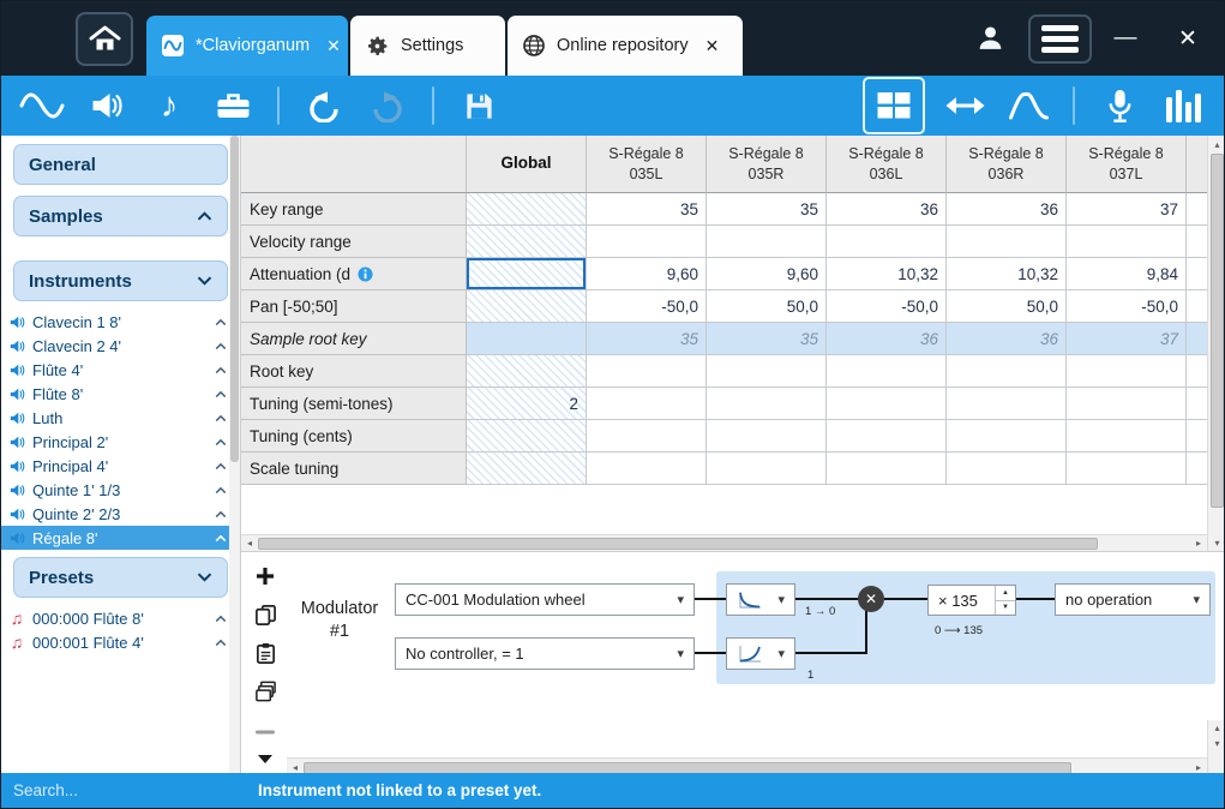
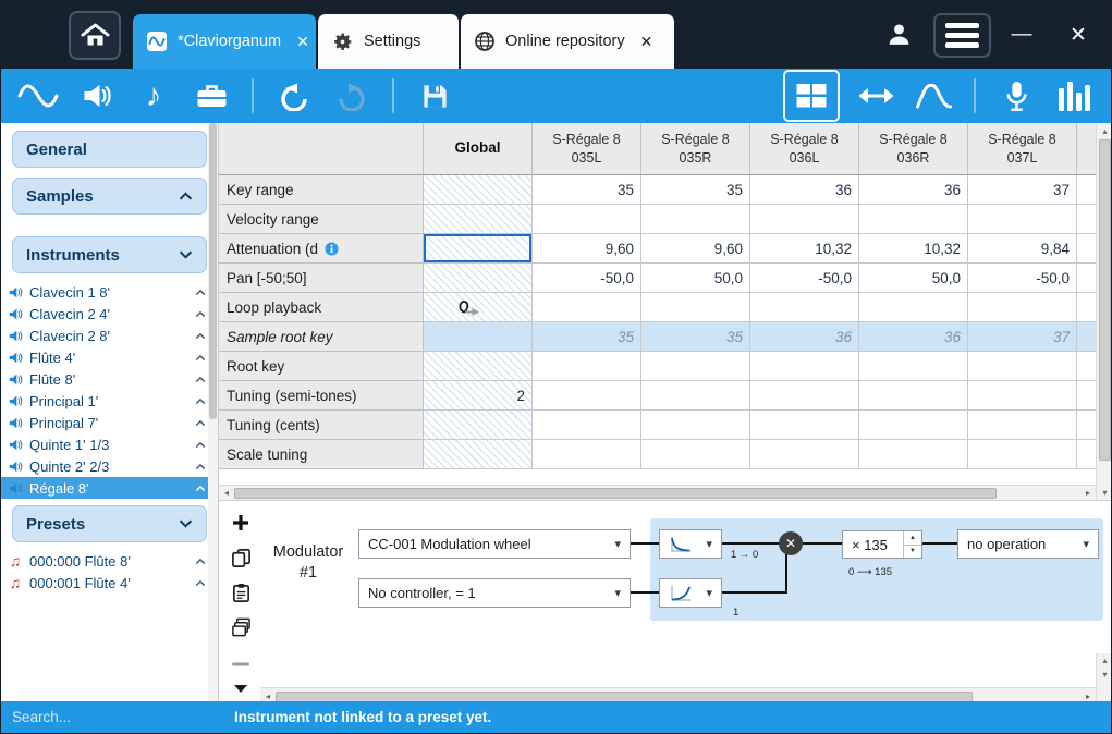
  *Claviorganum
  ✕
  Settings
  Online repository
  ✕
  —
  ✕
  ♪
  General
  Samples
  Instruments
  Clavecin 1 8'
  Clavecin 2 4'
+ Clavecin 2 8'
  Flûte 4'
  Flûte 8'
- Luth
- Principal 2'
+ Principal 1'
- Principal 4'
+ Principal 7'
  Quinte 1' 1/3
  Quinte 2' 2/3
  Régale 8'
  Presets
  ♫
  000:000 Flûte 8'
  ♫
  000:001 Flûte 4'
  Global
  S-Régale 8
  035L
  S-Régale 8
  035R
  S-Régale 8
  036L
  S-Régale 8
  036R
  S-Régale 8
  037L
  Key range
  35
  35
  36
  36
  37
  Velocity range
  Attenuation (d
  9,60
  9,60
  10,32
  10,32
  9,84
  Pan [-50;50]
  -50,0
  50,0
  -50,0
  50,0
  -50,0
+ Loop playback
  Sample root key
  35
  35
  36
  36
  37
  Root key
  Tuning (semi-tones)
  2
  Tuning (cents)
  Scale tuning
  ◂
  ▸
  ▴
  ▾
  Modulator #1
  CC-001 Modulation wheel
  No controller, = 1
  1 → 0
  1
  × 135
  0 ⟶ 135
  no operation
  ◂
  ▸
  ▴
  ▾
  Search...
  Instrument not linked to a preset yet.
